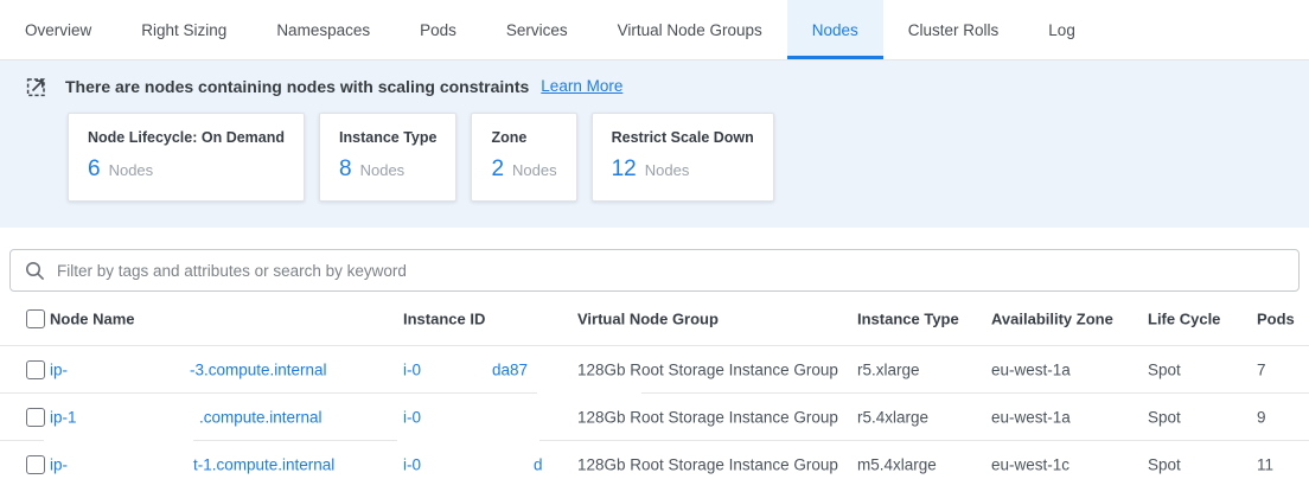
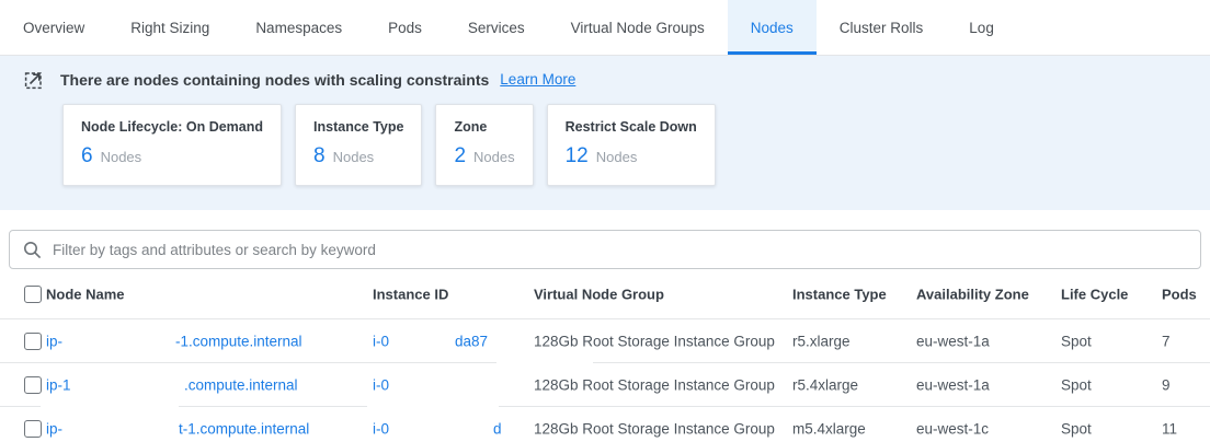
  Overview
  Right Sizing
  Namespaces
  Pods
  Services
  Virtual Node Groups
  Nodes
  Cluster Rolls
  Log
  There are nodes containing nodes with scaling constraints
  Learn More
  Node Lifecycle: On Demand
  6
  Nodes
  Instance Type
  8
  Nodes
  Zone
  2
  Nodes
  Restrict Scale Down
  12
  Nodes
  Filter by tags and attributes or search by keyword
  Node Name
  Instance ID
  Virtual Node Group
  Instance Type
  Availability Zone
  Life Cycle
  Pods
  ip-
- -3.compute.internal
+ -1.compute.internal
  i-0
  da87
  128Gb Root Storage Instance Group
  r5.xlarge
  eu-west-1a
  Spot
  7
  ip-1
  .compute.internal
  i-0
  128Gb Root Storage Instance Group
  r5.4xlarge
  eu-west-1a
  Spot
  9
  ip-
  t-1.compute.internal
  i-0
  d
  128Gb Root Storage Instance Group
  m5.4xlarge
  eu-west-1c
  Spot
  11
